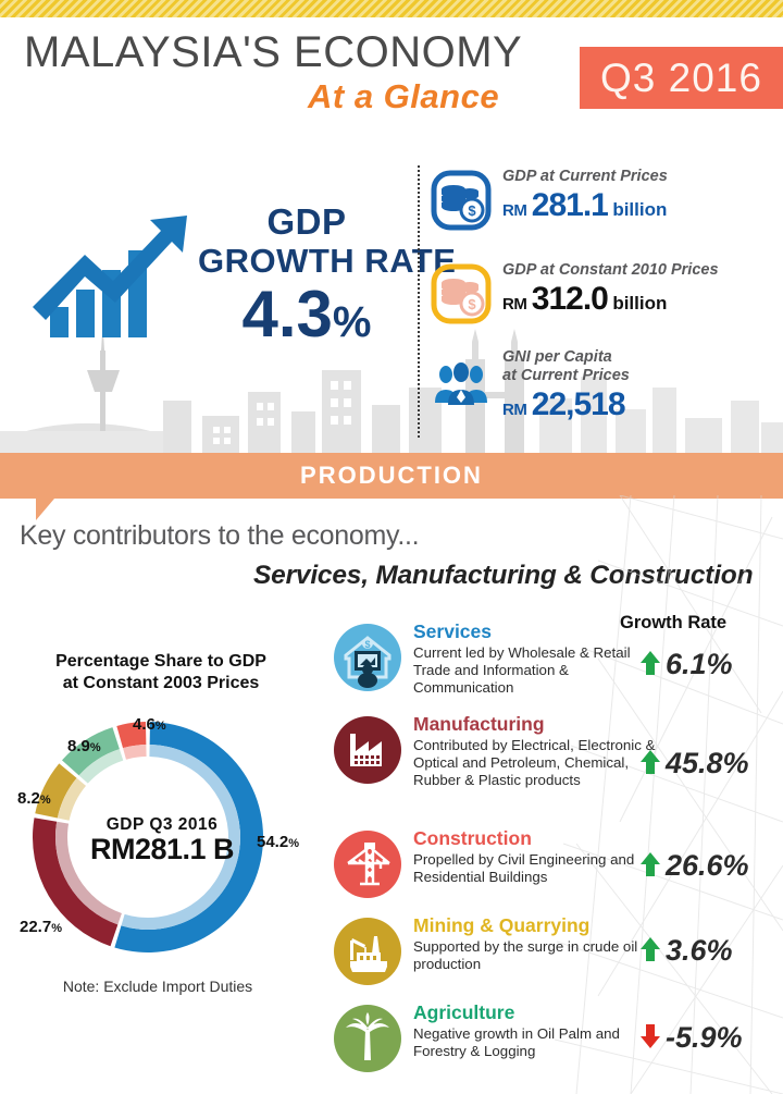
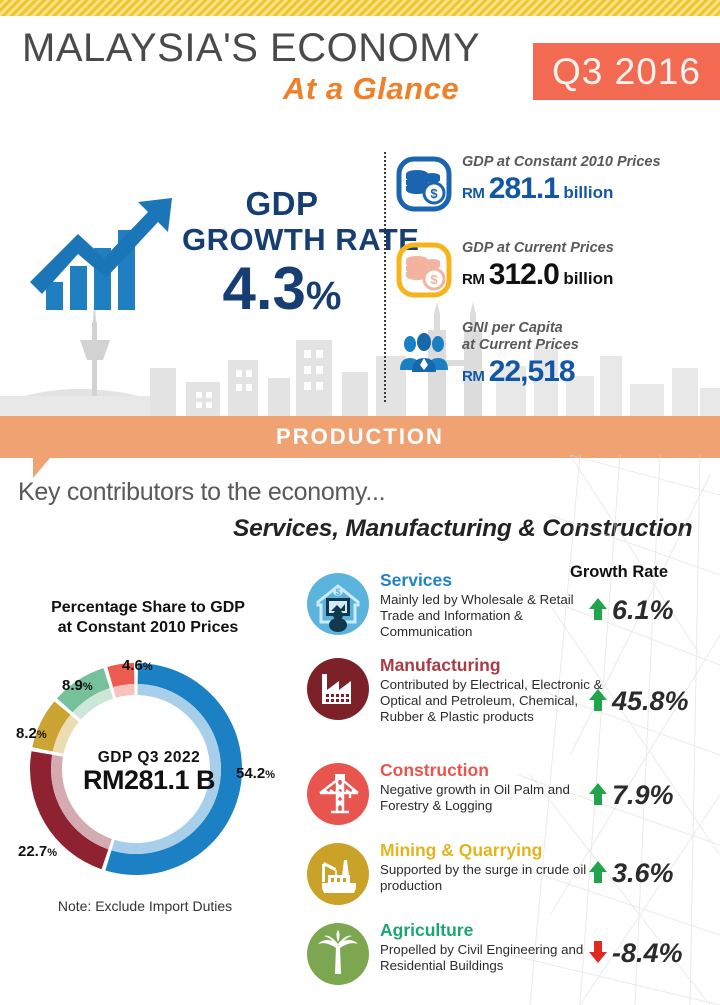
  MALAYSIA'S ECONOMY
  At a Glance
  Q3 2016
  GDP
  GROWTH RATE
  4.3%
  $
- GDP at Current Prices
+ GDP at Constant 2010 Prices
  RM 281.1 billion
  $
- GDP at Constant 2010 Prices
+ GDP at Current Prices
  RM 312.0 billion
  GNI per Capita
  at Current Prices
  RM 22,518
  PRODUCTION
  Key contributors to the economy...
  Services, Manufacturing & Construction
  Percentage Share to GDP
- at Constant 2003 Prices
+ at Constant 2010 Prices
- GDP Q3 2016
+ GDP Q3 2022
  RM281.1 B
  4.6%
  8.9%
  8.2%
  22.7%
  54.2%
  Note: Exclude Import Duties
  Growth Rate
  $
  Services
- Current led by Wholesale & Retail Trade and Information & Communication
+ Mainly led by Wholesale & Retail Trade and Information & Communication
  6.1%
  Manufacturing
  Contributed by Electrical, Electronic & Optical and Petroleum, Chemical, Rubber & Plastic products
  45.8%
  Construction
- Propelled by Civil Engineering and Residential Buildings
+ Negative growth in Oil Palm and Forestry & Logging
- 26.6%
+ 7.9%
  Mining & Quarrying
  Supported by the surge in crude oil production
  3.6%
  Agriculture
- Negative growth in Oil Palm and Forestry & Logging
+ Propelled by Civil Engineering and Residential Buildings
- -5.9%
+ -8.4%
